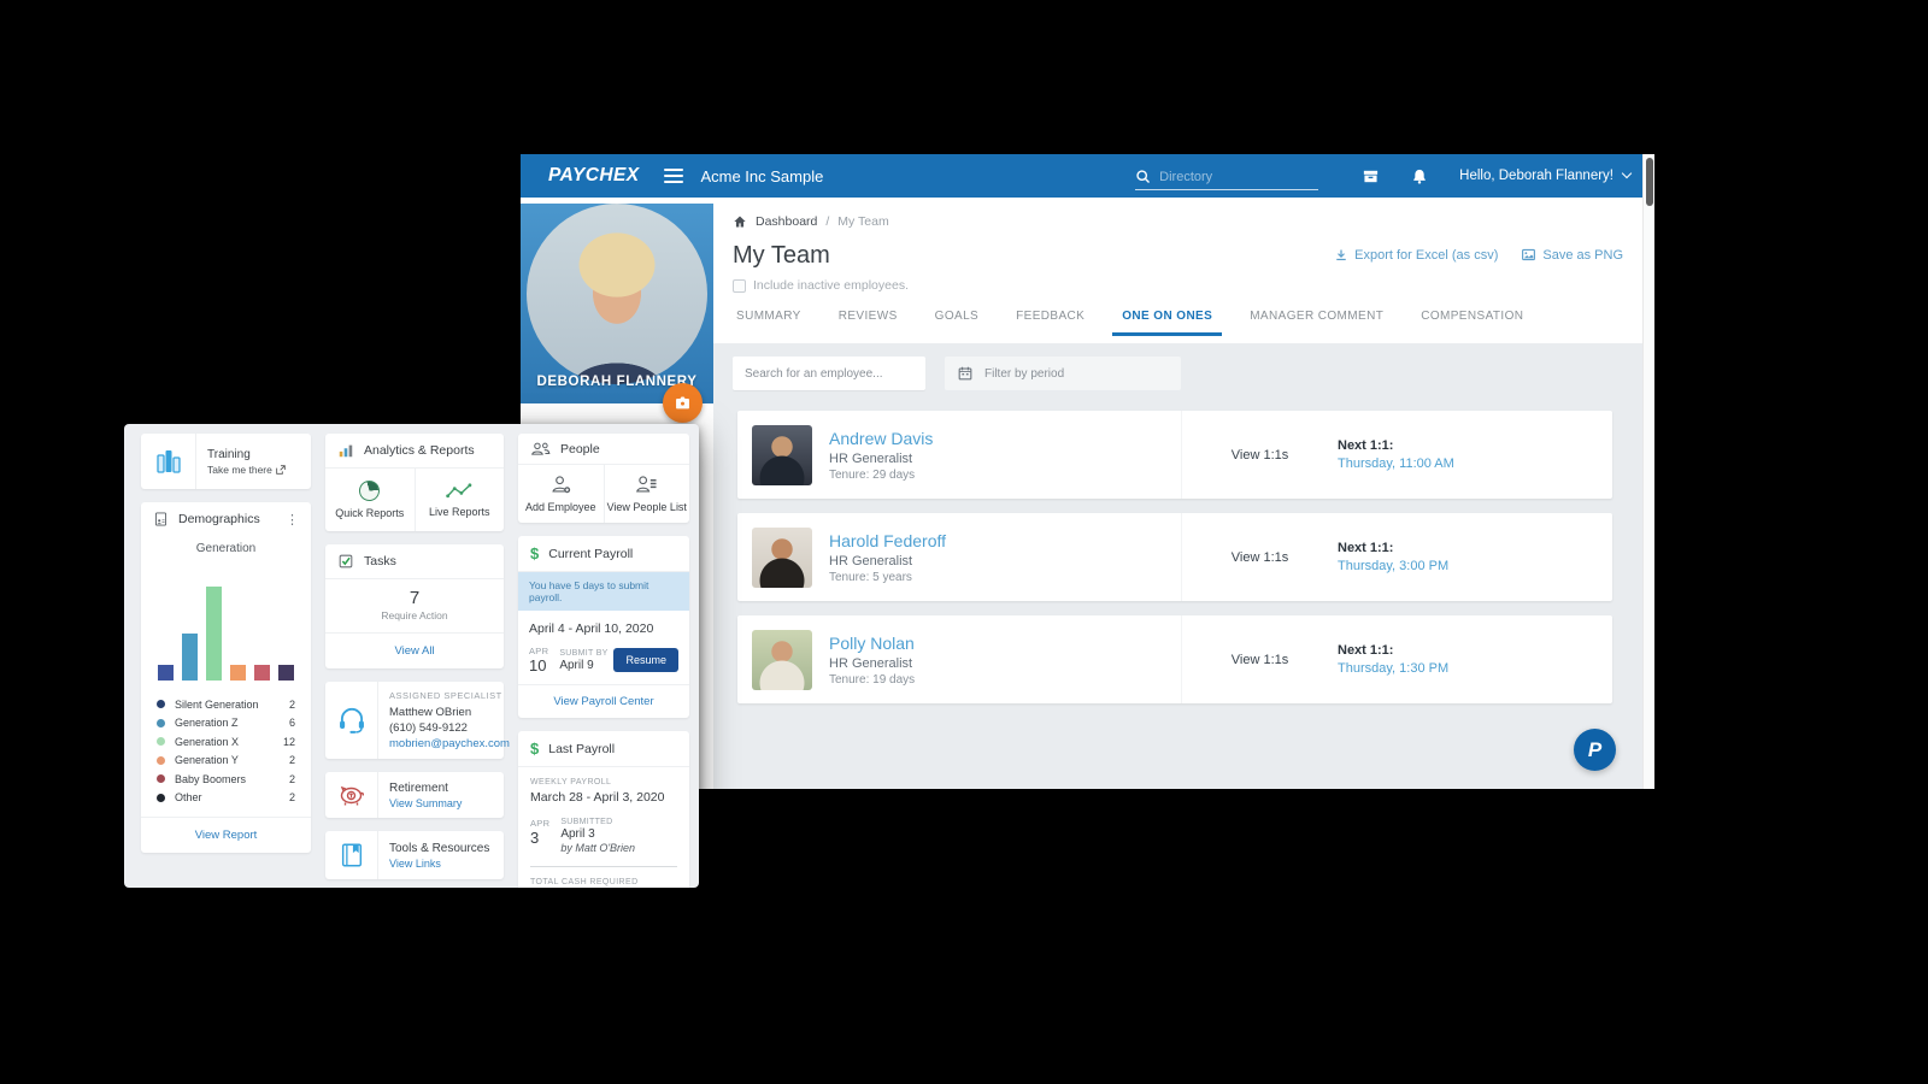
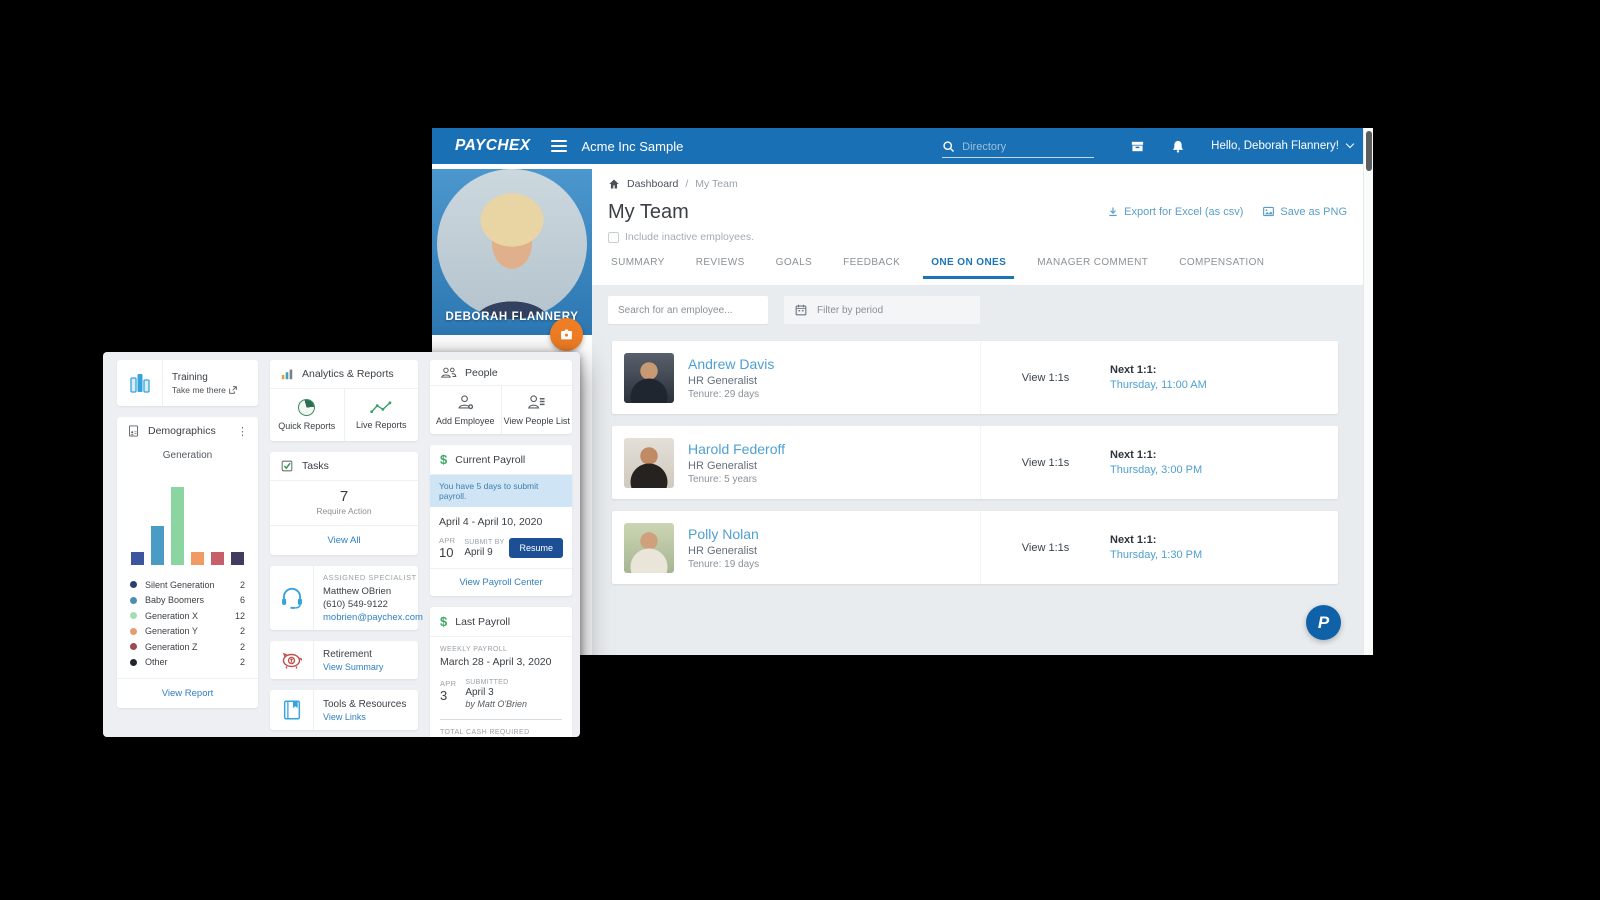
  PAYCHEX
  Acme Inc Sample
  Directory
  Hello, Deborah Flannery!
  DEBORAH FLANNERY
  Dashboard
  /
  My Team
  My Team
  Export for Excel (as csv)
  Save as PNG
  Include inactive employees.
  SUMMARY
  REVIEWS
  GOALS
  FEEDBACK
  ONE ON ONES
  MANAGER COMMENT
  COMPENSATION
  Search for an employee...
  Filter by period
  Andrew Davis
  HR Generalist
  Tenure: 29 days
  View 1:1s
  Next 1:1:
  Thursday, 11:00 AM
  Harold Federoff
  HR Generalist
  Tenure: 5 years
  View 1:1s
  Next 1:1:
  Thursday, 3:00 PM
  Polly Nolan
  HR Generalist
  Tenure: 19 days
  View 1:1s
  Next 1:1:
  Thursday, 1:30 PM
  P
  Training
  Take me there
  Demographics
  ⋮
  Generation
  Silent Generation
  2
- Generation Z
+ Baby Boomers
  6
  Generation X
  12
  Generation Y
  2
- Baby Boomers
+ Generation Z
  2
  Other
  2
  View Report
  Analytics & Reports
  Quick Reports
  Live Reports
  Tasks
  7
  Require Action
  View All
  ASSIGNED SPECIALIST
  Matthew OBrien
  (610) 549-9122
  mobrien@paychex.com
  Retirement
  View Summary
  Tools & Resources
  View Links
  People
  Add Employee
  View People List
  $
  Current Payroll
  You have 5 days to submit payroll.
  April 4 - April 10, 2020
  APR
  10
  April 9
  Resume
  View Payroll Center
  $
  Last Payroll
  March 28 - April 3, 2020
  APR
  3
  April 3
  by Matt O'Brien
